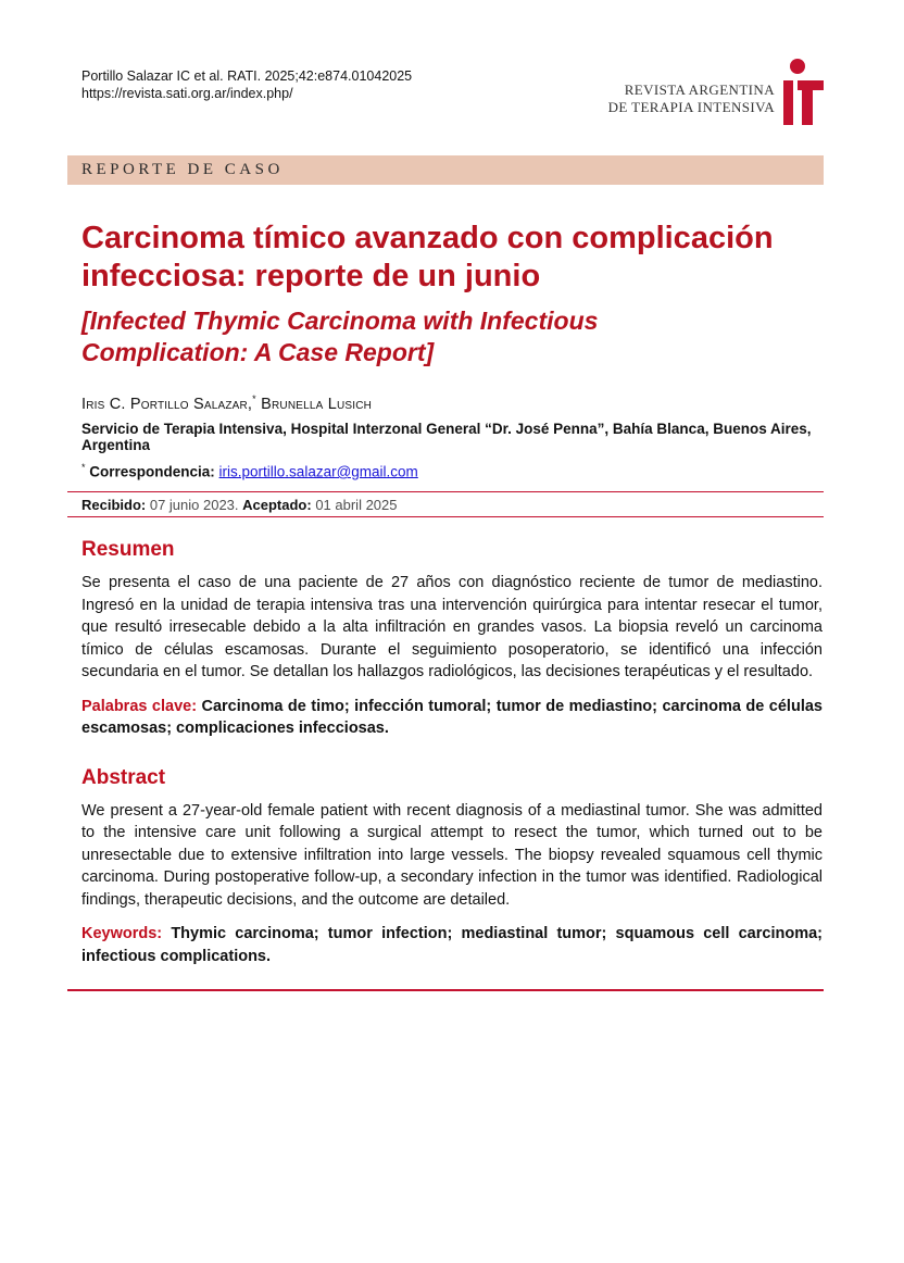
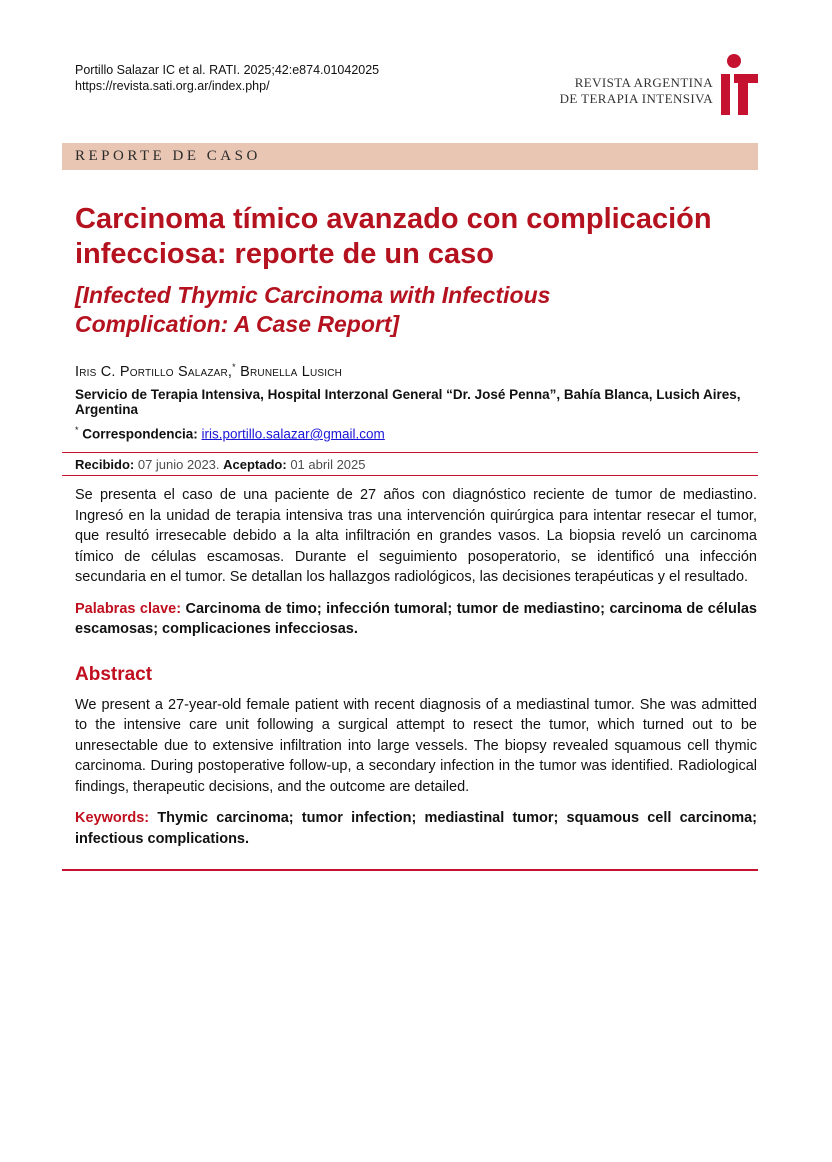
  Portillo Salazar IC et al. RATI. 2025;42:e874.01042025
  https://revista.sati.org.ar/index.php/
  REVISTA ARGENTINA
  DE TERAPIA INTENSIVA
  REPORTE DE CASO
  Carcinoma tímico avanzado con complicación
- infecciosa: reporte de un junio
+ infecciosa: reporte de un caso
  [Infected Thymic Carcinoma with Infectious
  Complication: A Case Report]
  Iris C. Portillo Salazar,* Brunella Lusich
- Servicio de Terapia Intensiva, Hospital Interzonal General “Dr. José Penna”, Bahía Blanca, Buenos Aires, Argentina
+ Servicio de Terapia Intensiva, Hospital Interzonal General “Dr. José Penna”, Bahía Blanca, Lusich Aires, Argentina
  * Correspondencia: iris.portillo.salazar@gmail.com
  Recibido: 07 junio 2023. Aceptado: 01 abril 2025
- Resumen
  Se presenta el caso de una paciente de 27 años con diagnóstico reciente de tumor de mediastino. Ingresó en la unidad de terapia intensiva tras una intervención quirúrgica para intentar resecar el tumor, que resultó irresecable debido a la alta infiltración en grandes vasos. La biopsia reveló un carcinoma tímico de células escamosas. Durante el seguimiento posoperatorio, se identificó una infección secundaria en el tumor. Se detallan los hallazgos radiológicos, las decisiones terapéuticas y el resultado.
  Palabras clave: Carcinoma de timo; infección tumoral; tumor de mediastino; carcinoma de células escamosas; complicaciones infecciosas.
  Abstract
  We present a 27-year-old female patient with recent diagnosis of a mediastinal tumor. She was admitted to the intensive care unit following a surgical attempt to resect the tumor, which turned out to be unresectable due to extensive infiltration into large vessels. The biopsy revealed squamous cell thymic carcinoma. During postoperative follow-up, a secondary infection in the tumor was identified. Radiological findings, therapeutic decisions, and the outcome are detailed.
  Keywords: Thymic carcinoma; tumor infection; mediastinal tumor; squamous cell carcinoma; infectious complications.
